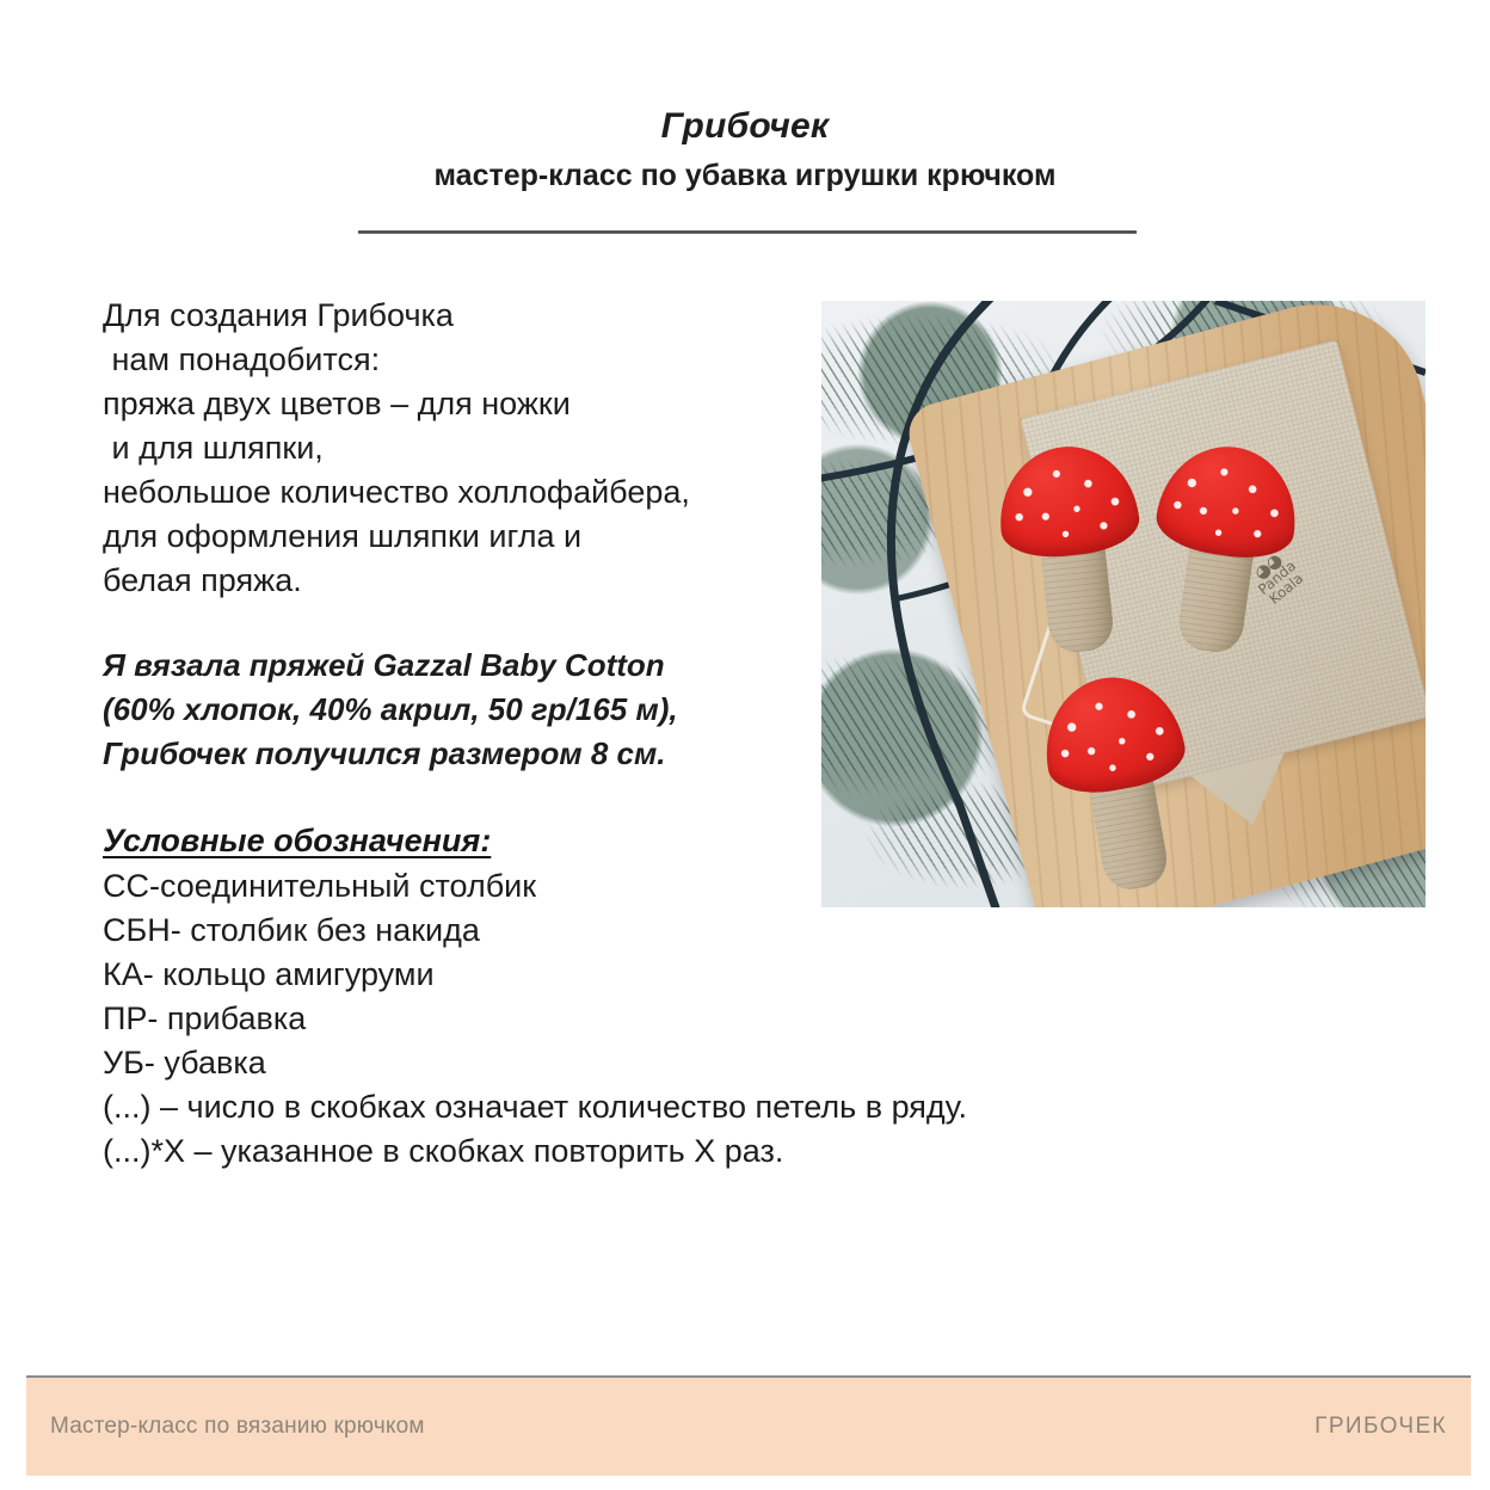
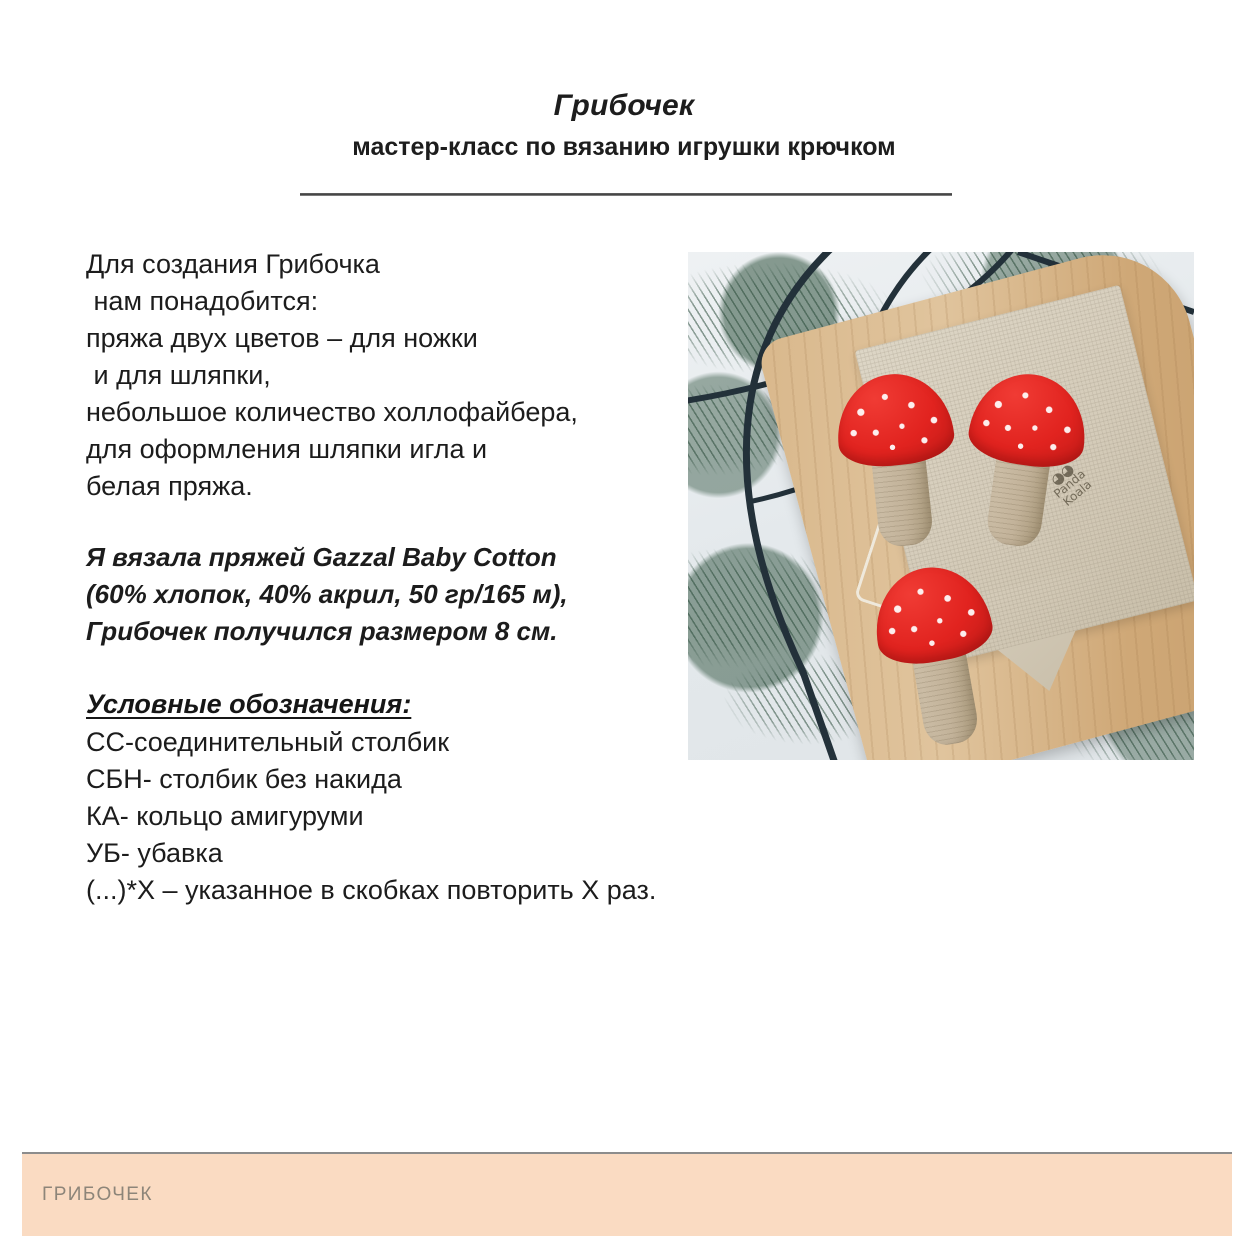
  Грибочек
- мастер-класс по убавка игрушки крючком
+ мастер-класс по вязанию игрушки крючком
  Для создания Грибочка
  нам понадобится:
  пряжа двух цветов – для ножки
  и для шляпки,
  небольшое количество холлофайбера,
  для оформления шляпки игла и
  белая пряжа.
  Я вязала пряжей Gazzal Baby Cotton
  (60% хлопок, 40% акрил, 50 гр/165 м),
  Грибочек получился размером 8 см.
  Условные обозначения:
  СС-соединительный столбик
  СБН- столбик без накида
  КА- кольцо амигуруми
- ПР- прибавка
  УБ- убавка
- (...) – число в скобках означает количество петель в ряду.
  (...)*Х – указанное в скобках повторить Х раз.
- Мастер-класс по вязанию крючком
  ГРИБОЧЕК
